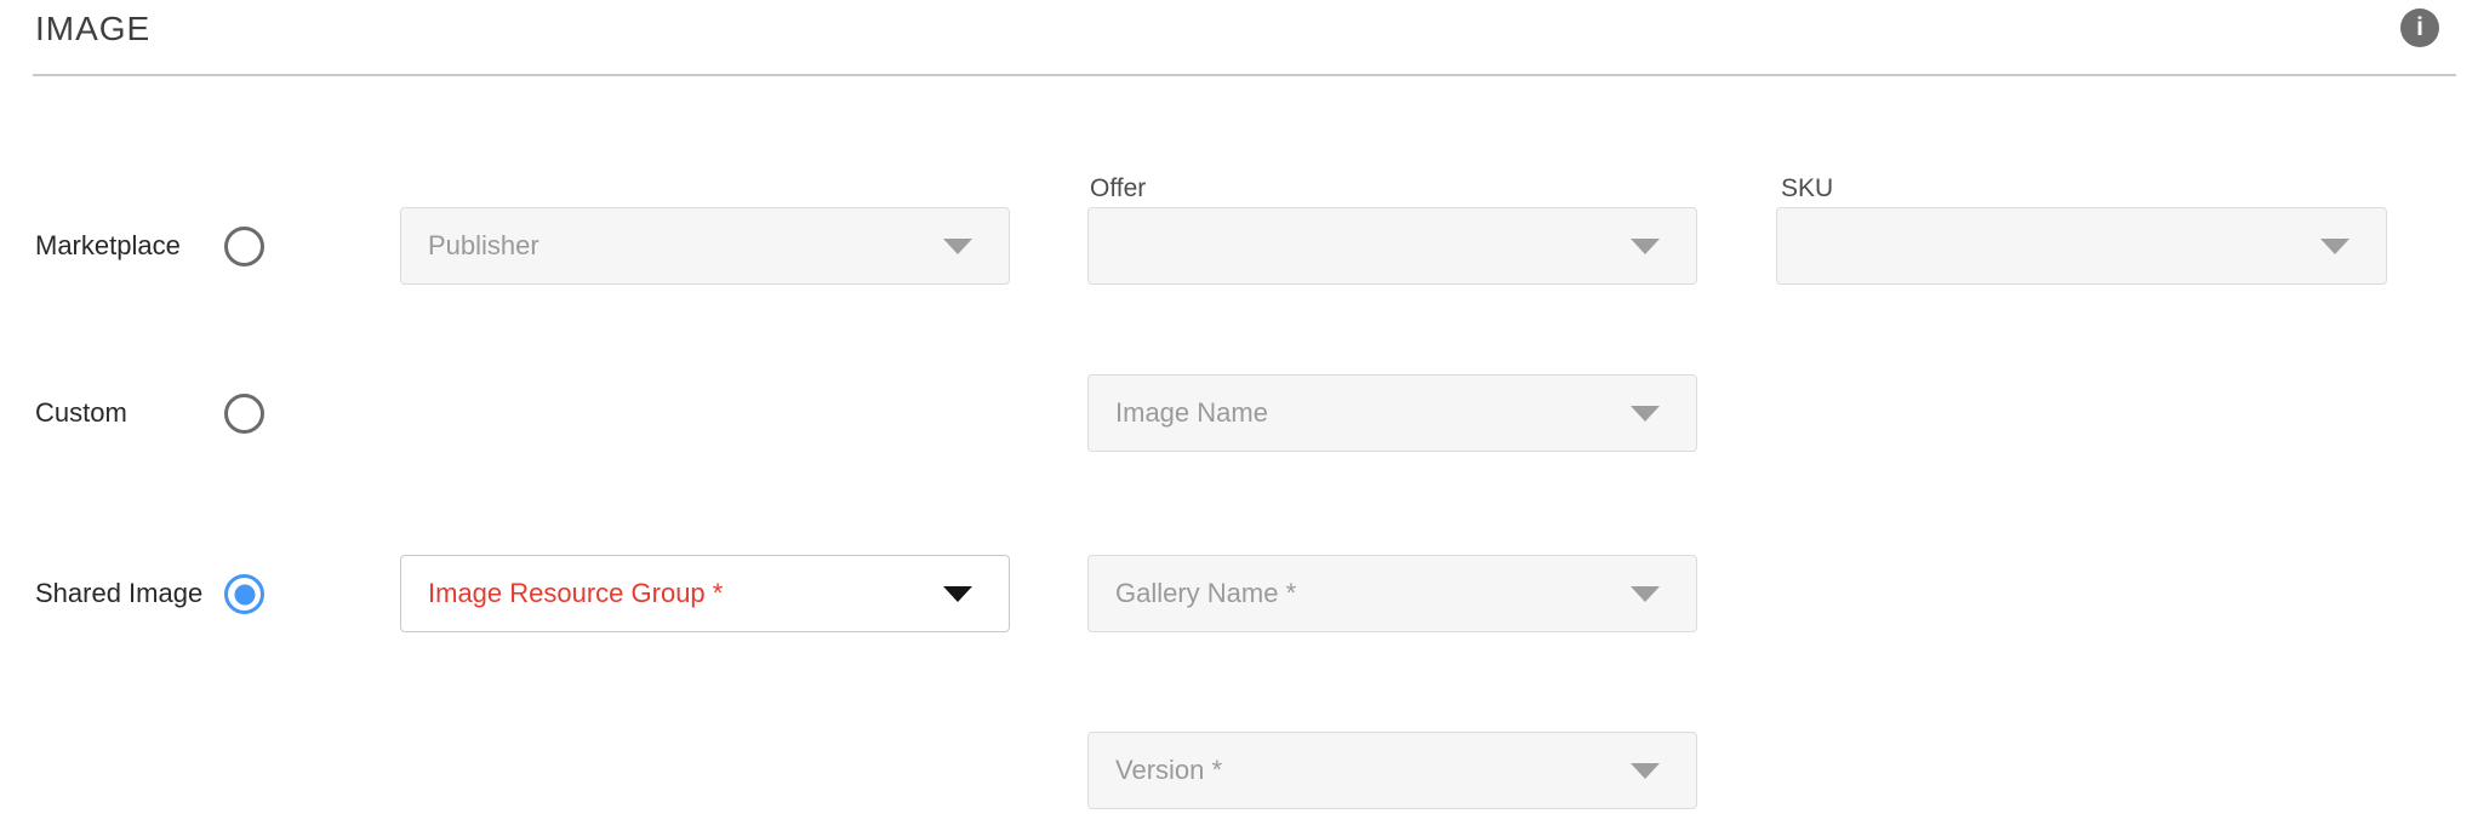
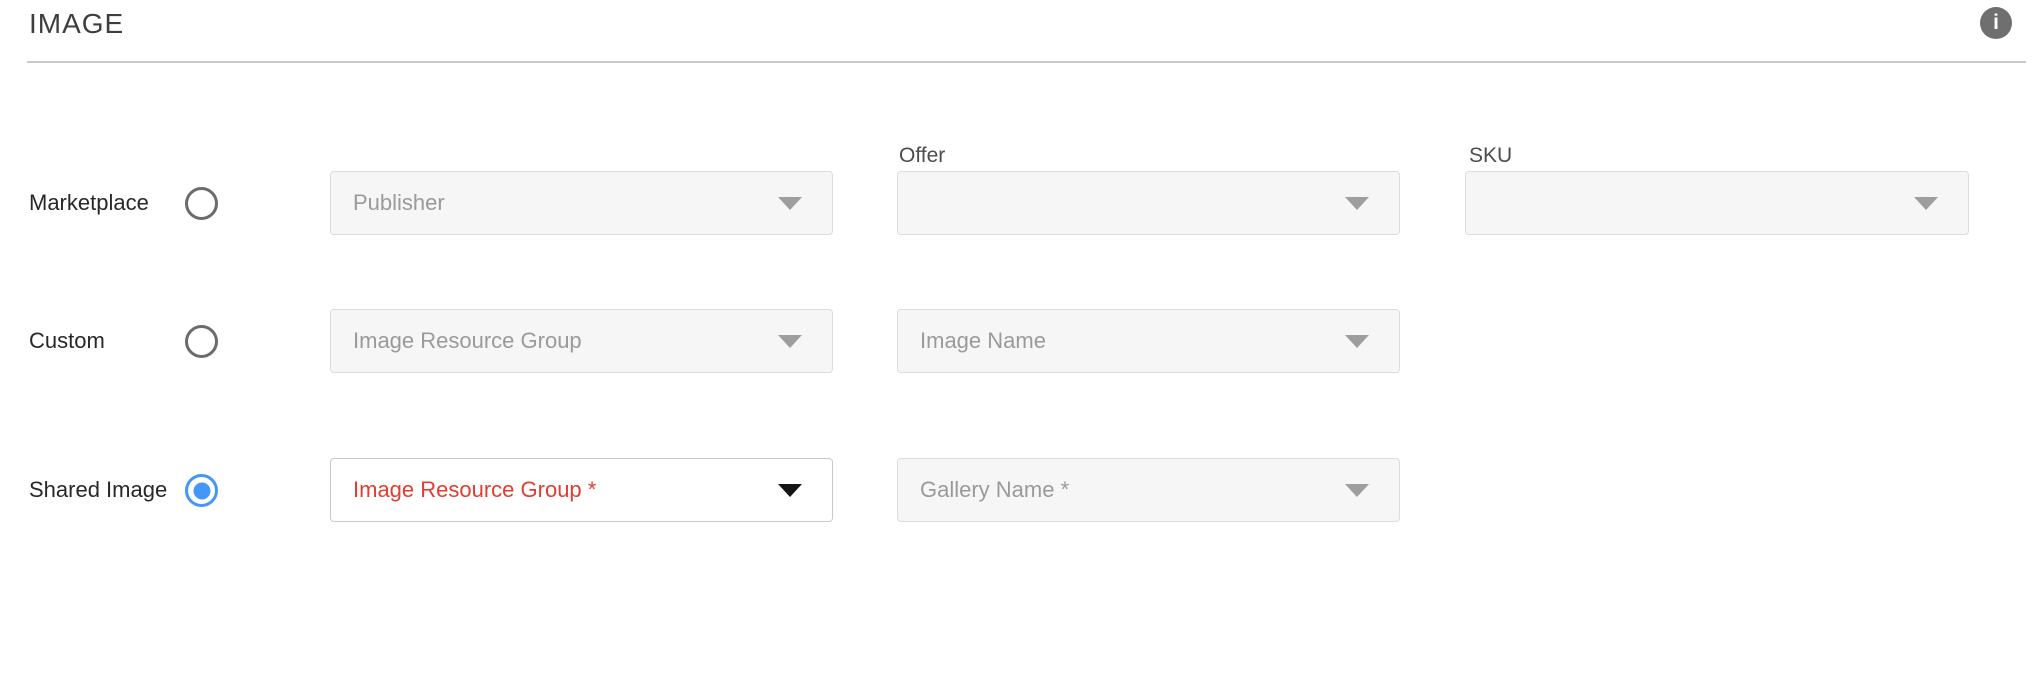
  IMAGE
  i
  Marketplace
  Publisher
  Offer
  SKU
  Custom
+ Image Resource Group
  Image Name
  Shared Image
  Image Resource Group *
  Gallery Name *
- Version *
